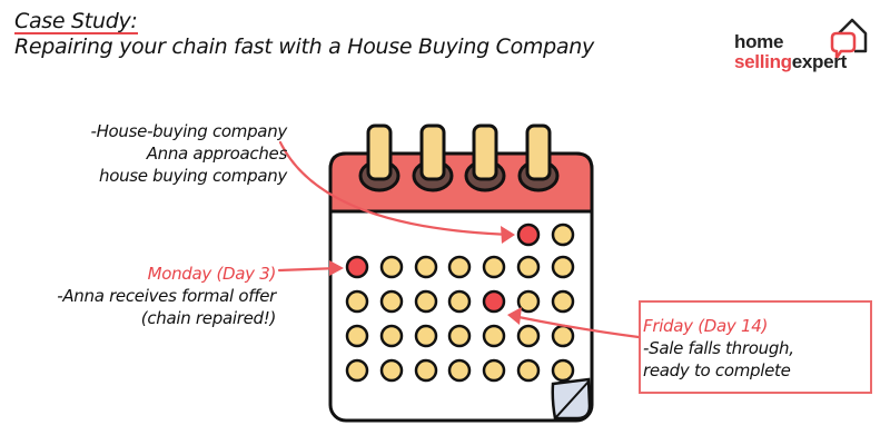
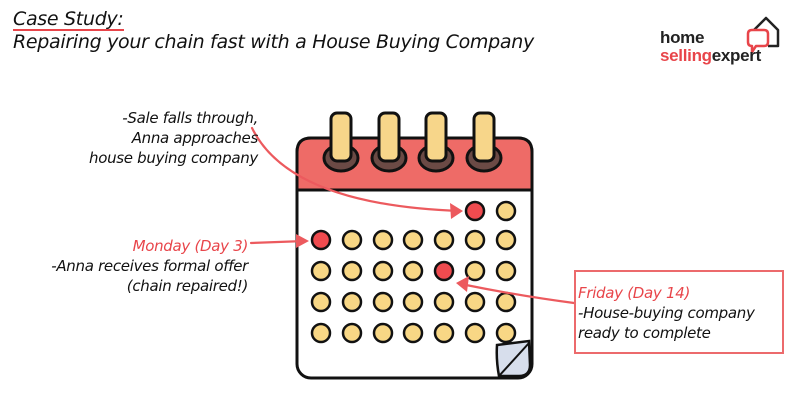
  Case Study:
  Repairing your chain fast with a House Buying Company
  home
  sellingexpert
- -House-buying company
+ -Sale falls through,
  Anna approaches
  house buying company
  Monday (Day 3)
  -Anna receives formal offer
  (chain repaired!)
  Friday (Day 14)
- -Sale falls through,
+ -House-buying company
  ready to complete
